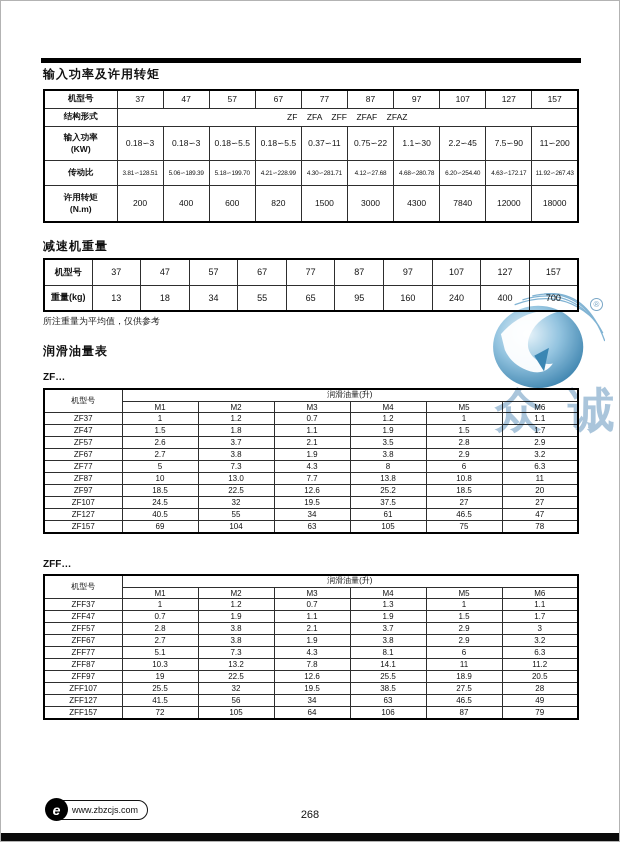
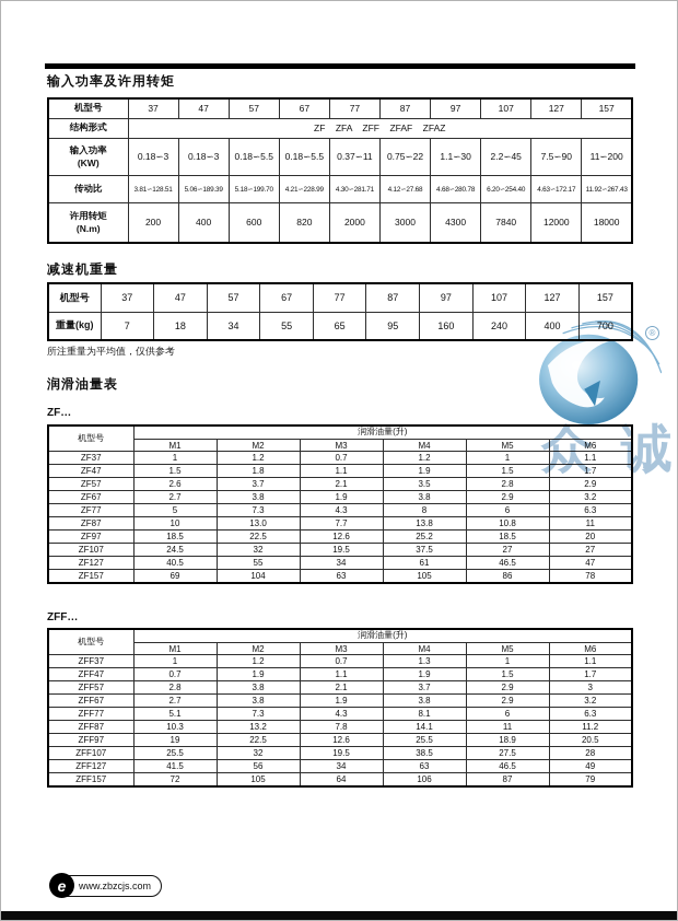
  输入功率及许用转矩
  机型号	37	47	57	67	77	87	97	107	127	157
  结构形式	ZF ZFA ZFF ZFAF ZFAZ
  输入功率 (KW)	0.18∽3	0.18∽3	0.18∽5.5	0.18∽5.5	0.37∽11	0.75∽22	1.1∽30	2.2∽45	7.5∽90	11∽200
- 许用转矩 (N.m)	200	400	600	820	1500	3000	4300	7840	12000	18000
+ 许用转矩 (N.m)	200	400	600	820	2000	3000	4300	7840	12000	18000
  减速机重量
  机型号	37	47	57	67	77	87	97	107	127	157
- 重量(kg)	13	18	34	55	65	95	160	240	400	700
+ 重量(kg)	7	18	34	55	65	95	160	240	400	700
  所注重量为平均值，仅供参考
  润滑油量表
  ZF…
  机型号	润滑油量(升)
  M1	M2	M3	M4	M5	M6
  ZF37	1	1.2	0.7	1.2	1	1.1
  ZF47	1.5	1.8	1.1	1.9	1.5	1.7
  ZF57	2.6	3.7	2.1	3.5	2.8	2.9
  ZF67	2.7	3.8	1.9	3.8	2.9	3.2
  ZF77	5	7.3	4.3	8	6	6.3
  ZF87	10	13.0	7.7	13.8	10.8	11
  ZF97	18.5	22.5	12.6	25.2	18.5	20
  ZF107	24.5	32	19.5	37.5	27	27
  ZF127	40.5	55	34	61	46.5	47
- ZF157	69	104	63	105	75	78
+ ZF157	69	104	63	105	86	78
  ZFF…
  机型号	润滑油量(升)
  M1	M2	M3	M4	M5	M6
  ZFF37	1	1.2	0.7	1.3	1	1.1
  ZFF47	0.7	1.9	1.1	1.9	1.5	1.7
  ZFF57	2.8	3.8	2.1	3.7	2.9	3
  ZFF67	2.7	3.8	1.9	3.8	2.9	3.2
  ZFF77	5.1	7.3	4.3	8.1	6	6.3
  ZFF87	10.3	13.2	7.8	14.1	11	11.2
  ZFF97	19	22.5	12.6	25.5	18.9	20.5
  ZFF107	25.5	32	19.5	38.5	27.5	28
  ZFF127	41.5	56	34	63	46.5	49
  ZFF157	72	105	64	106	87	79
  ®
  众诚
  e
  www.zbzcjs.com
- 268
